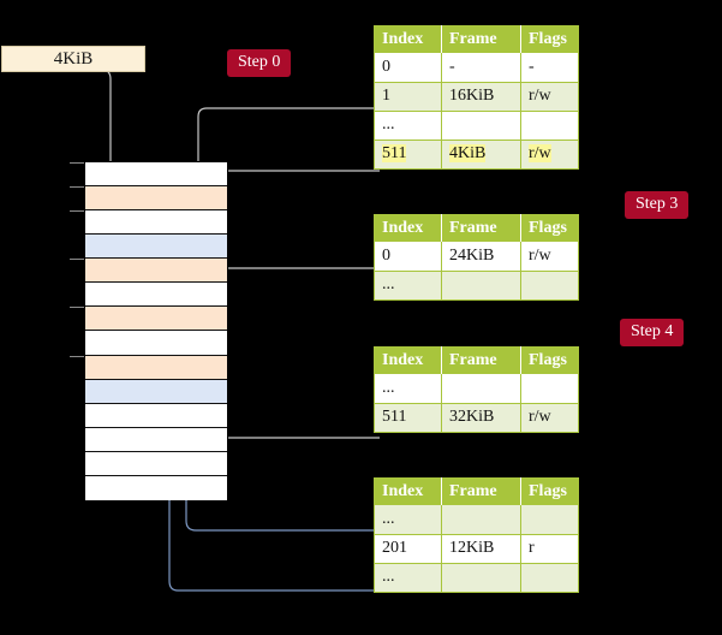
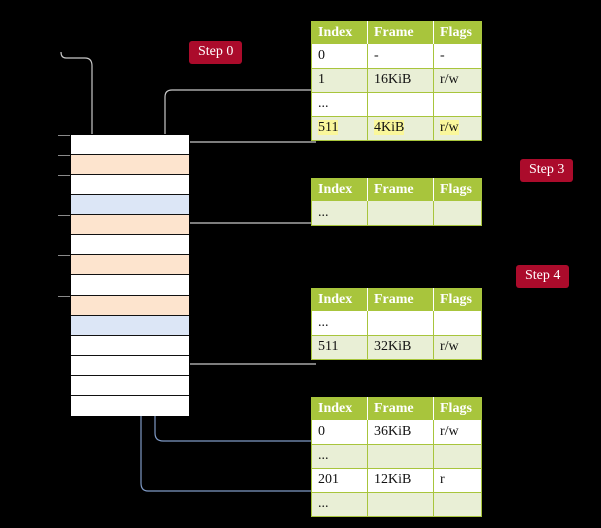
- 4KiB
  Step 0
  Step 3
  Step 4
  Index	Frame	Flags
  0	-	-
  1	16KiB	r/w
  ...
  511	4KiB	r/w
  Index	Frame	Flags
- 0	24KiB	r/w
  ...
  Index	Frame	Flags
  ...
  511	32KiB	r/w
  Index	Frame	Flags
+ 0	36KiB	r/w
  ...
  201	12KiB	r
  ...
